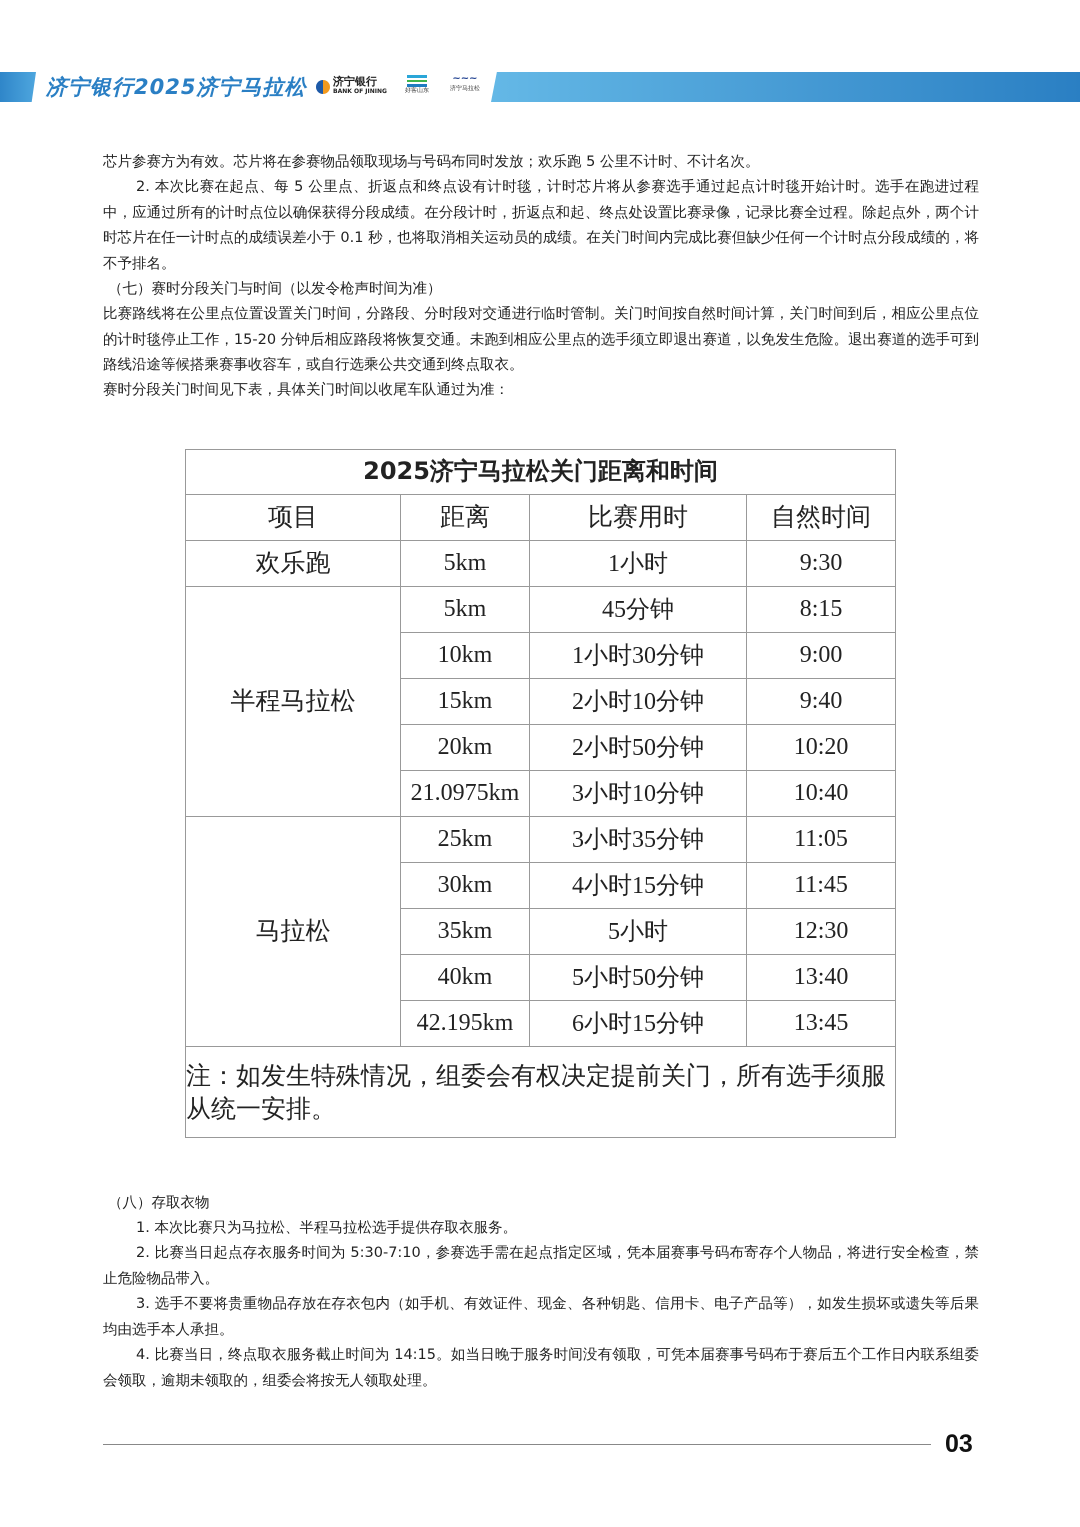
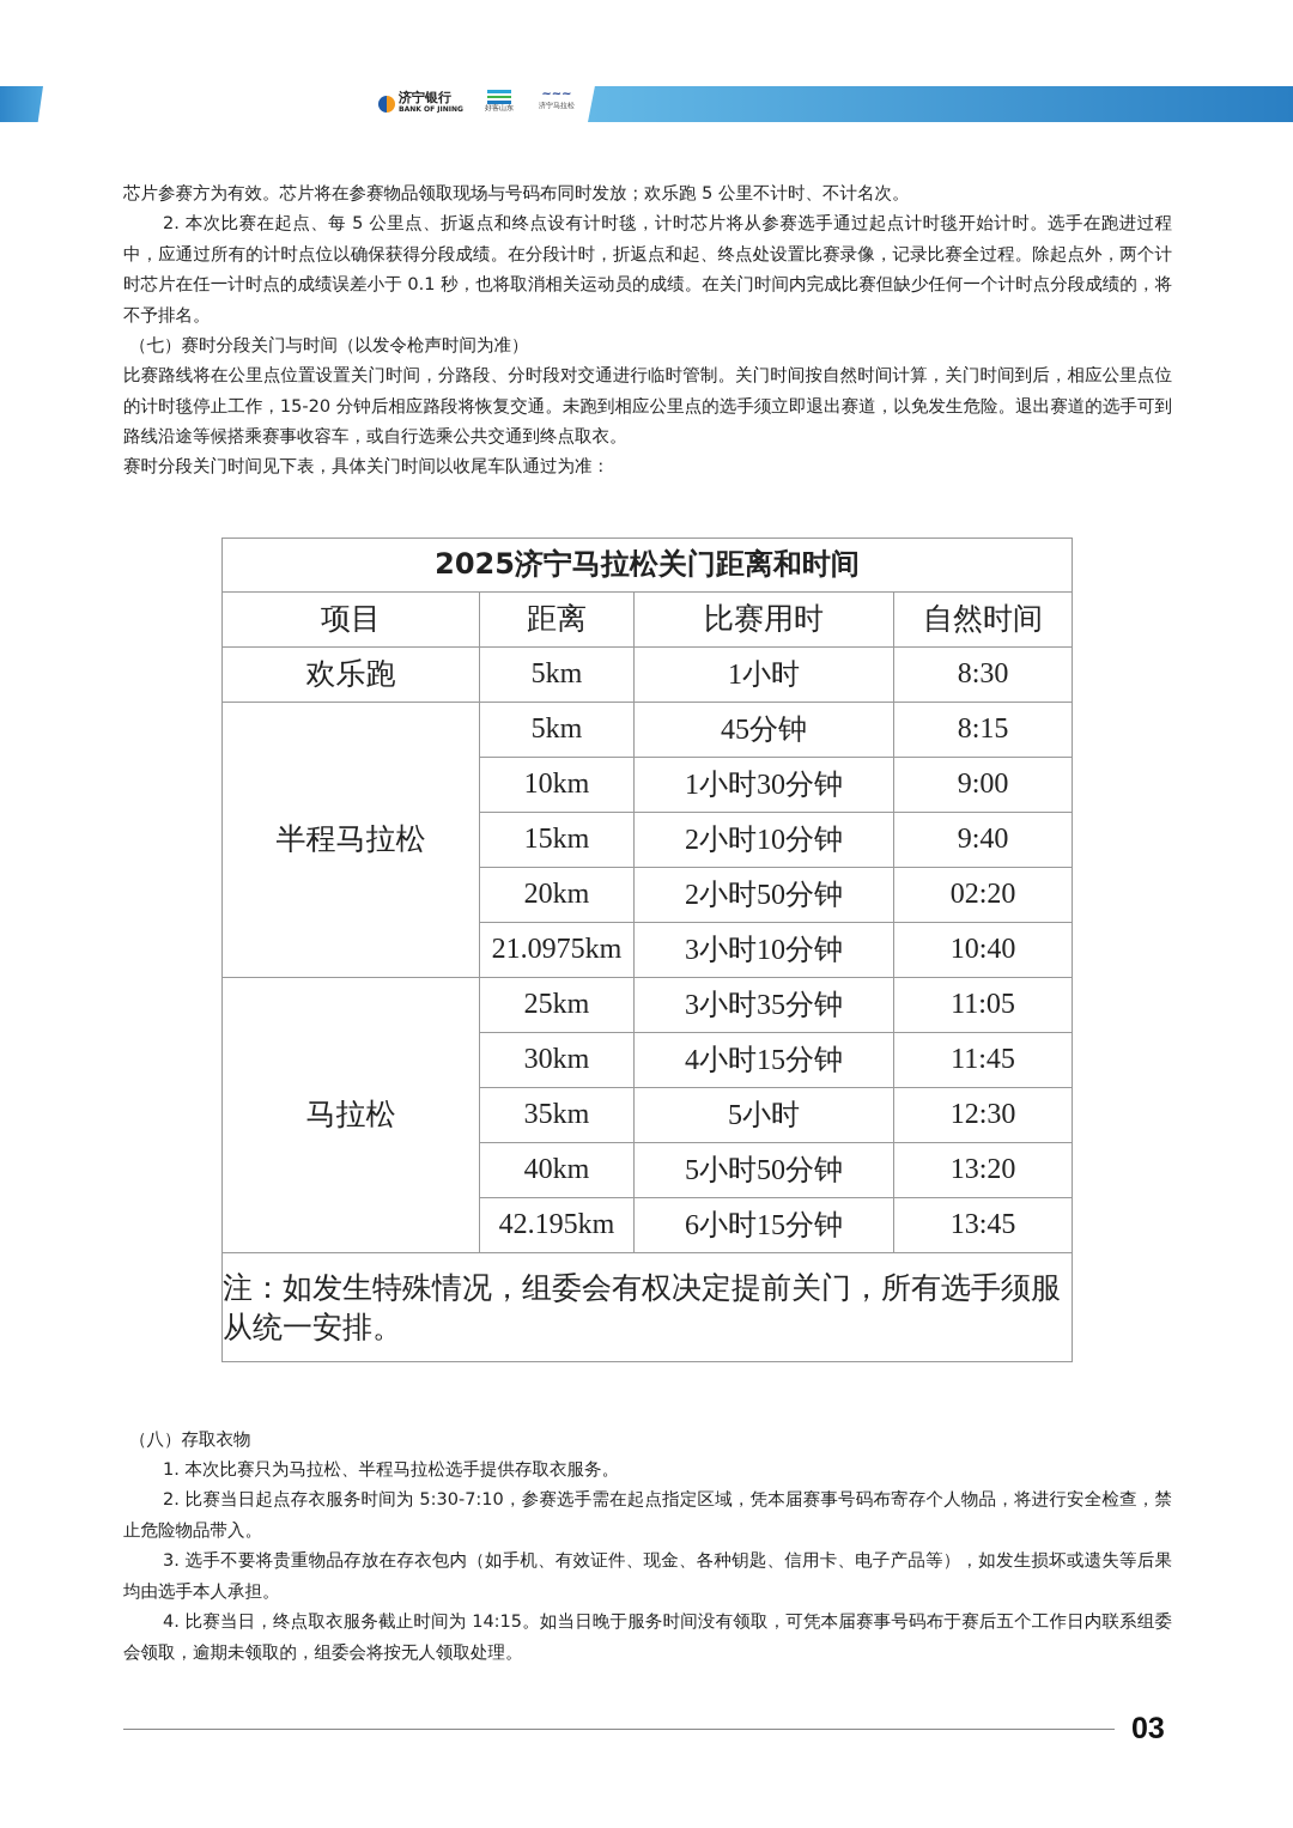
- 济宁银行2025济宁马拉松
  济宁银行
  ~~~
  芯片参赛方为有效。芯片将在参赛物品领取现场与号码布同时发放；欢乐跑 5 公里不计时、不计名次。
  2. 本次比赛在起点、每 5 公里点、折返点和终点设有计时毯，计时芯片将从参赛选手通过起点计时毯开始计时。选手在跑进过程中，应通过所有的计时点位以确保获得分段成绩。在分段计时，折返点和起、终点处设置比赛录像，记录比赛全过程。除起点外，两个计时芯片在任一计时点的成绩误差小于 0.1 秒，也将取消相关运动员的成绩。在关门时间内完成比赛但缺少任何一个计时点分段成绩的，将不予排名。
  （七）赛时分段关门与时间（以发令枪声时间为准）
  比赛路线将在公里点位置设置关门时间，分路段、分时段对交通进行临时管制。关门时间按自然时间计算，关门时间到后，相应公里点位的计时毯停止工作，15-20 分钟后相应路段将恢复交通。未跑到相应公里点的选手须立即退出赛道，以免发生危险。退出赛道的选手可到路线沿途等候搭乘赛事收容车，或自行选乘公共交通到终点取衣。
  赛时分段关门时间见下表，具体关门时间以收尾车队通过为准：
  2025济宁马拉松关门距离和时间
  项目	距离	比赛用时	自然时间
- 欢乐跑	5km	1小时	9:30
+ 欢乐跑	5km	1小时	8:30
  半程马拉松	5km	45分钟	8:15
  10km	1小时30分钟	9:00
  15km	2小时10分钟	9:40
- 20km	2小时50分钟	10:20
+ 20km	2小时50分钟	02:20
  21.0975km	3小时10分钟	10:40
  马拉松	25km	3小时35分钟	11:05
  30km	4小时15分钟	11:45
  35km	5小时	12:30
- 40km	5小时50分钟	13:40
+ 40km	5小时50分钟	13:20
  42.195km	6小时15分钟	13:45
  注：如发生特殊情况，组委会有权决定提前关门，所有选手须服从统一安排。
  （八）存取衣物
  1. 本次比赛只为马拉松、半程马拉松选手提供存取衣服务。
  2. 比赛当日起点存衣服务时间为 5:30-7:10，参赛选手需在起点指定区域，凭本届赛事号码布寄存个人物品，将进行安全检查，禁止危险物品带入。
  3. 选手不要将贵重物品存放在存衣包内（如手机、有效证件、现金、各种钥匙、信用卡、电子产品等），如发生损坏或遗失等后果均由选手本人承担。
  4. 比赛当日，终点取衣服务截止时间为 14:15。如当日晚于服务时间没有领取，可凭本届赛事号码布于赛后五个工作日内联系组委会领取，逾期未领取的，组委会将按无人领取处理。
  03
